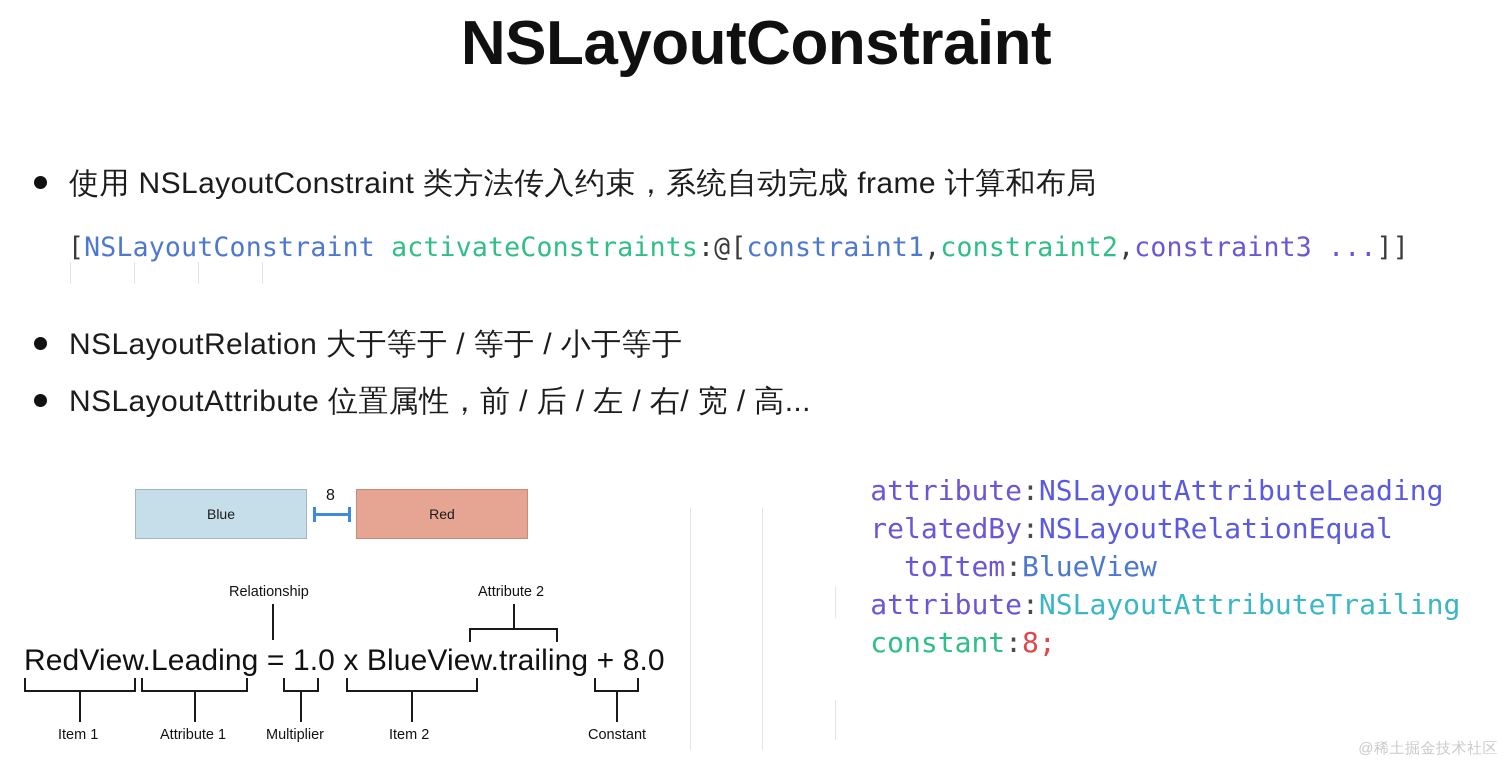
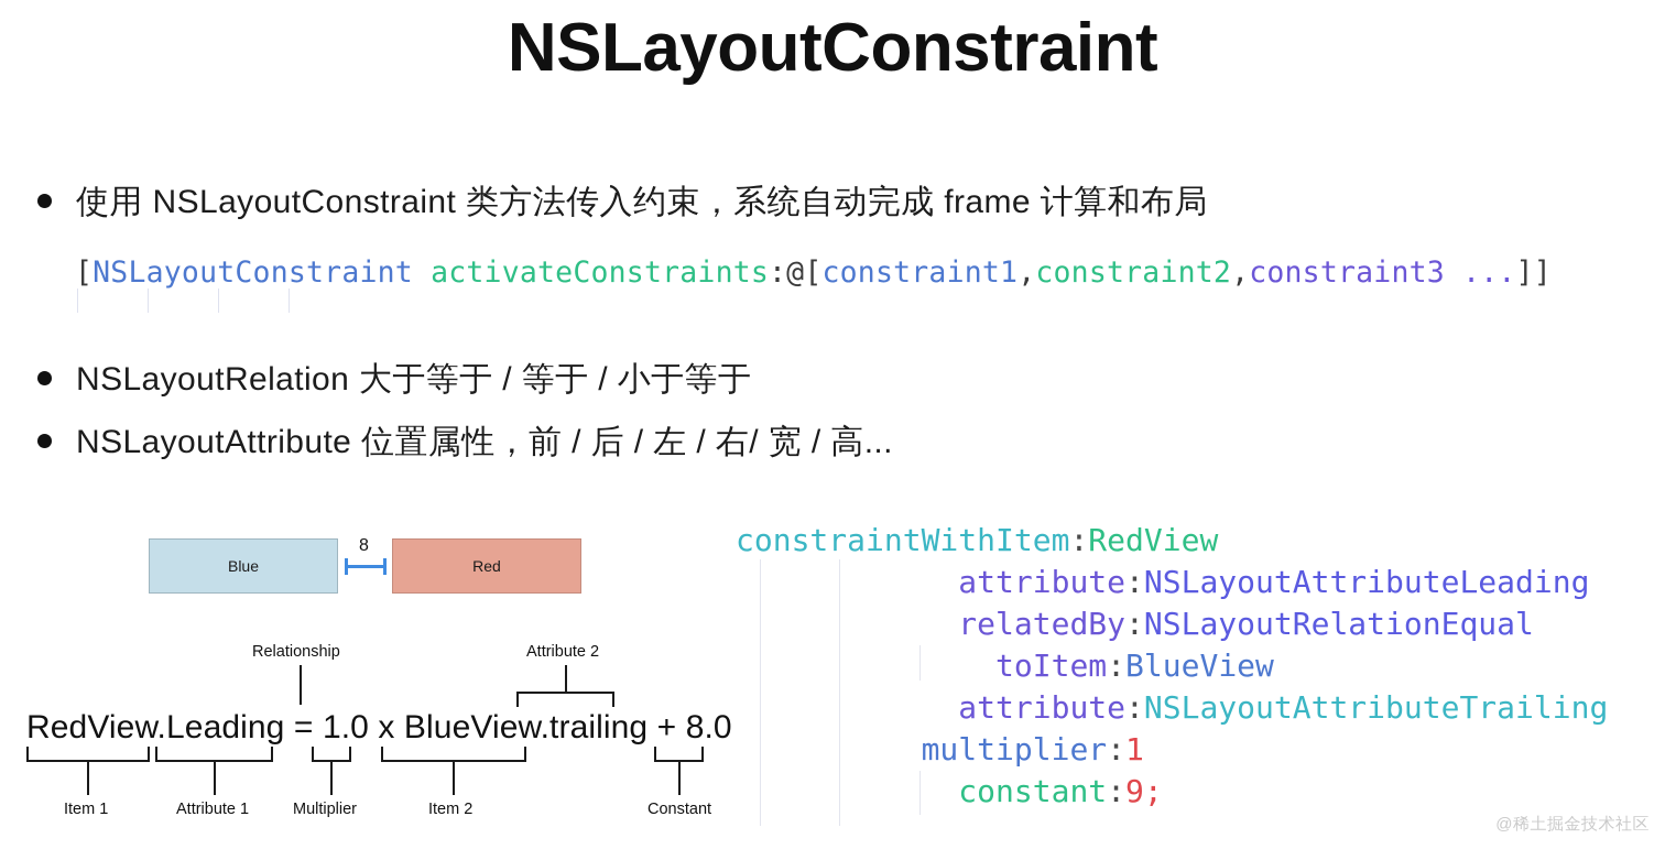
  NSLayoutConstraint
  使用 NSLayoutConstraint 类方法传入约束，系统自动完成 frame 计算和布局
  NSLayoutRelation 大于等于 / 等于 / 小于等于
  NSLayoutAttribute 位置属性，前 / 后 / 左 / 右/ 宽 / 高...
  [NSLayoutConstraint activateConstraints:@[constraint1,constraint2,constraint3 ...]]
  Blue
  Red
  8
  RedView.Leading = 1.0 x BlueView.trailing + 8.0
  Relationship
  Attribute 2
  Item 1
  Attribute 1
  Multiplier
  Item 2
  Constant
+ constraintWithItem:RedView
  attribute:NSLayoutAttributeLeading
  relatedBy:NSLayoutRelationEqual
  toItem:BlueView
  attribute:NSLayoutAttributeTrailing
+ multiplier:1
- constant:8;
+ constant:9;
  @稀土掘金技术社区
